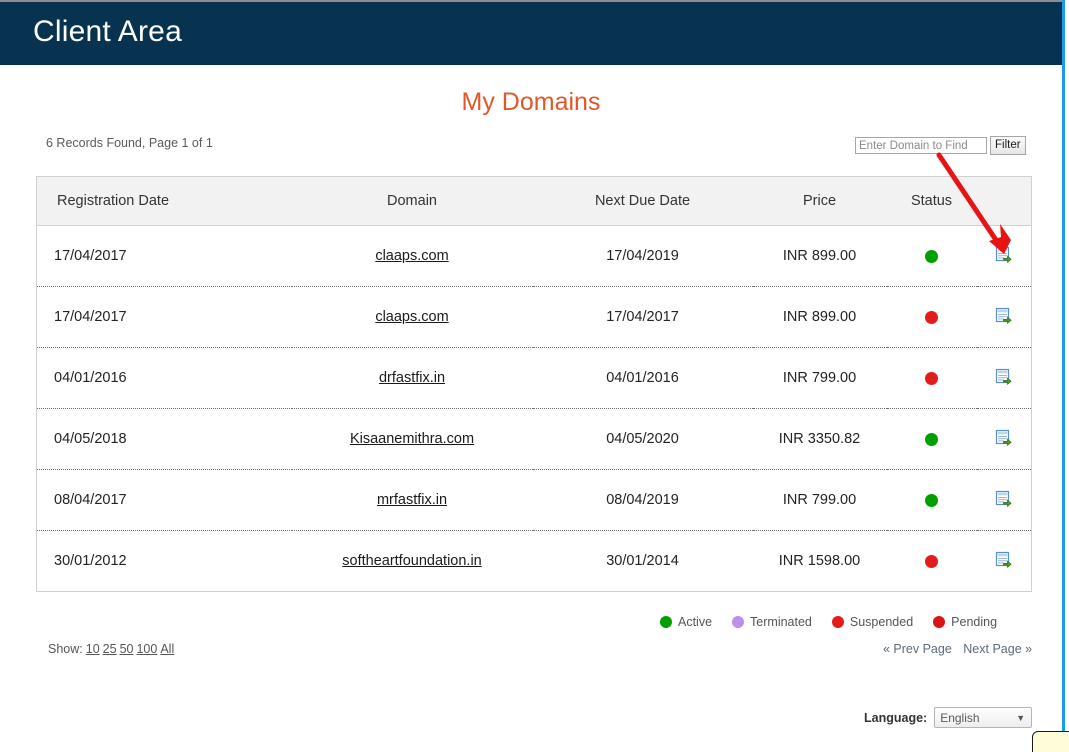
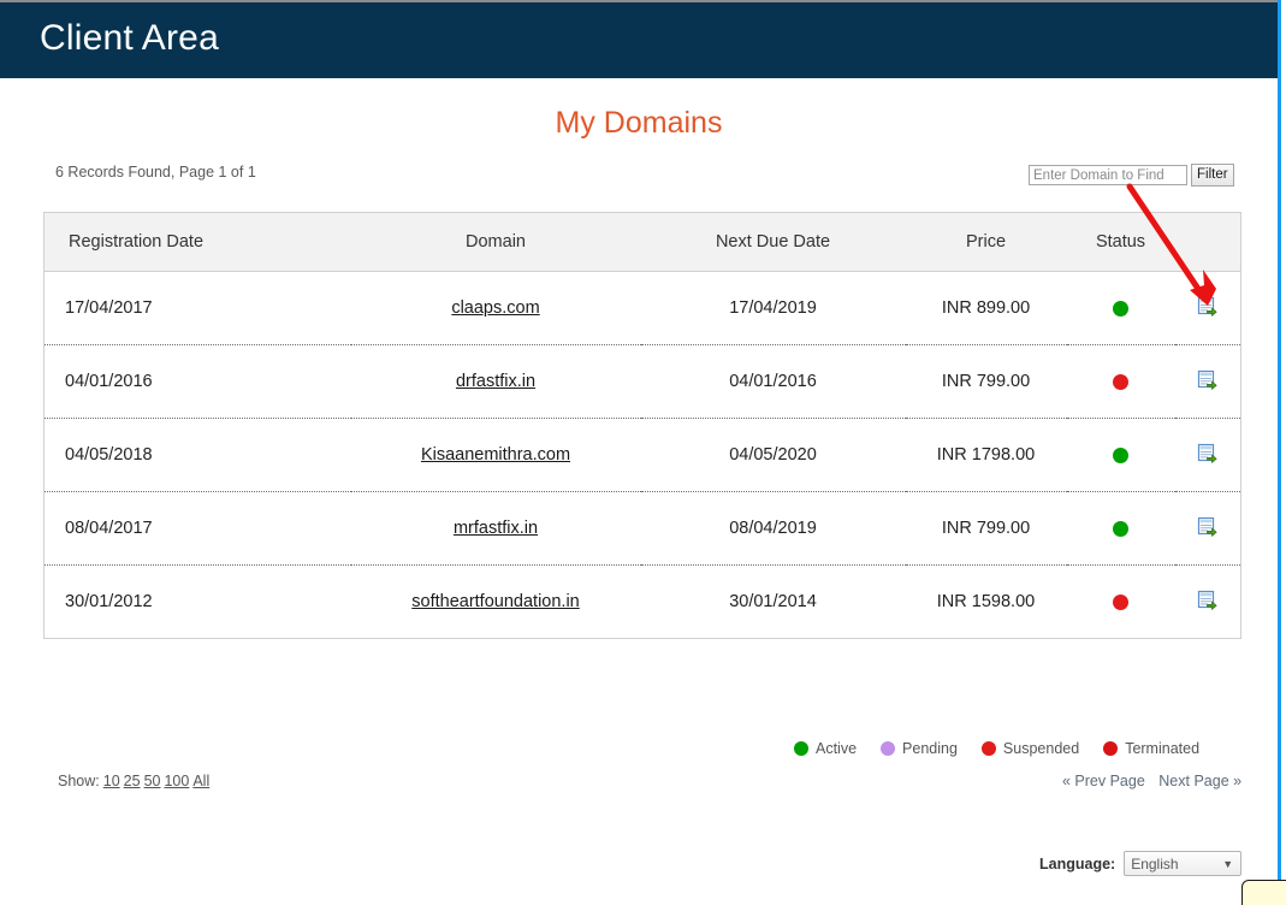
  Client Area
  My Domains
  6 Records Found, Page 1 of 1
  Enter Domain to Find
  Filter
  Registration Date	Domain	Next Due Date	Price	Status
  17/04/2017	claaps.com	17/04/2019	INR 899.00
- 17/04/2017	claaps.com	17/04/2017	INR 899.00
  04/01/2016	drfastfix.in	04/01/2016	INR 799.00
- 04/05/2018	Kisaanemithra.com	04/05/2020	INR 3350.82
+ 04/05/2018	Kisaanemithra.com	04/05/2020	INR 1798.00
  08/04/2017	mrfastfix.in	08/04/2019	INR 799.00
  30/01/2012	softheartfoundation.in	30/01/2014	INR 1598.00
  Active
- Terminated
+ Pending
  Suspended
- Pending
+ Terminated
  Show: 10 25 50 100 All
  « Prev Page Next Page »
  Language:
  English
  ▼
